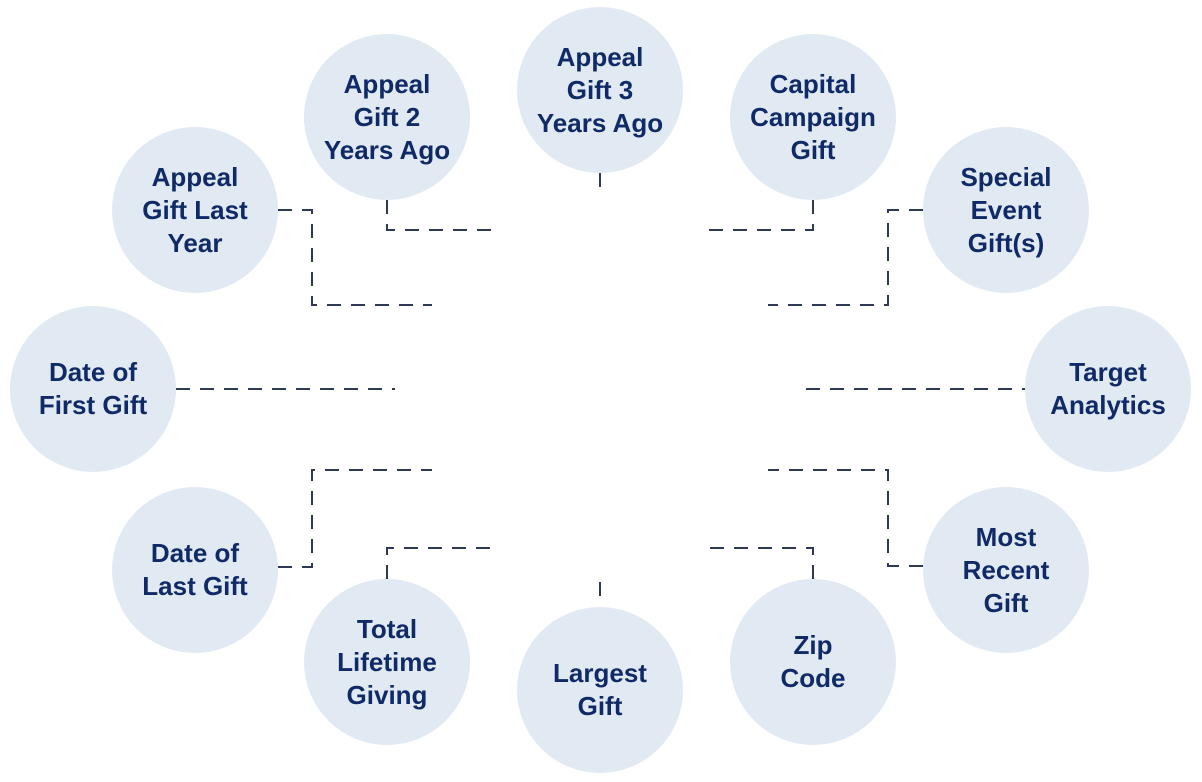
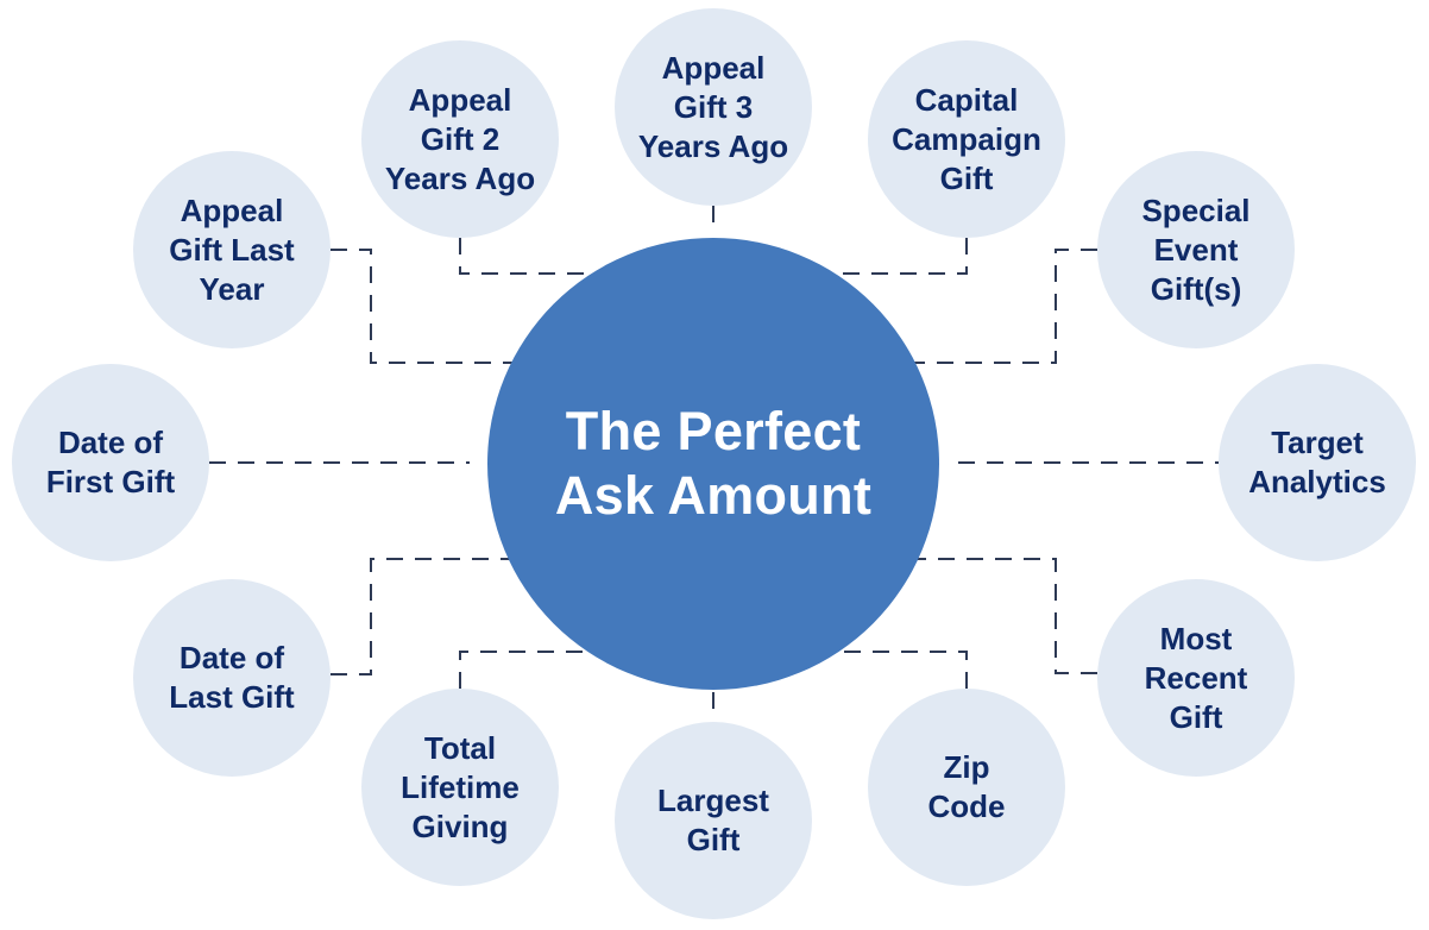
+ The Perfect
+ Ask Amount
  Appeal
  Gift 3
  Years Ago
  Appeal
  Gift 2
  Years Ago
  Capital
  Campaign
  Gift
  Appeal
  Gift Last
  Year
  Special
  Event
  Gift(s)
  Date of
  First Gift
  Target
  Analytics
  Date of
  Last Gift
  Most
  Recent
  Gift
  Total
  Lifetime
  Giving
  Zip
  Code
  Largest
  Gift
